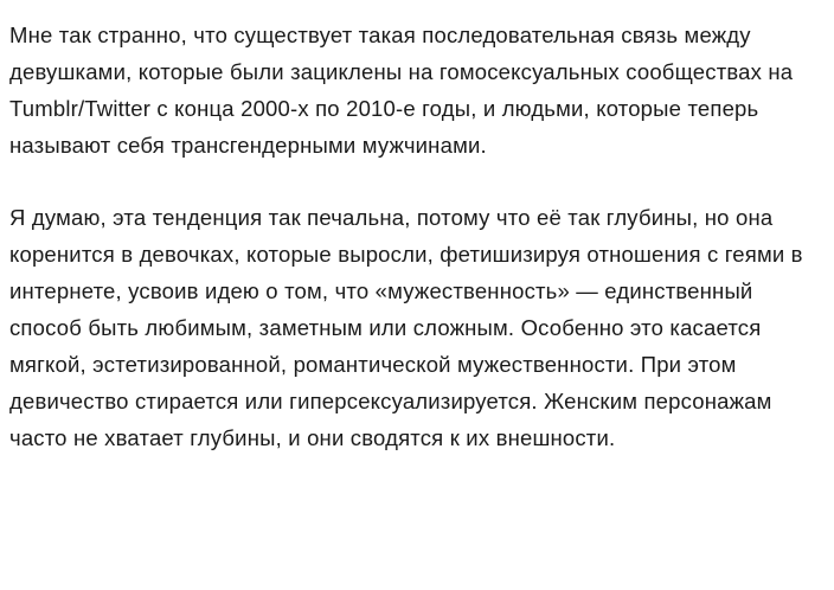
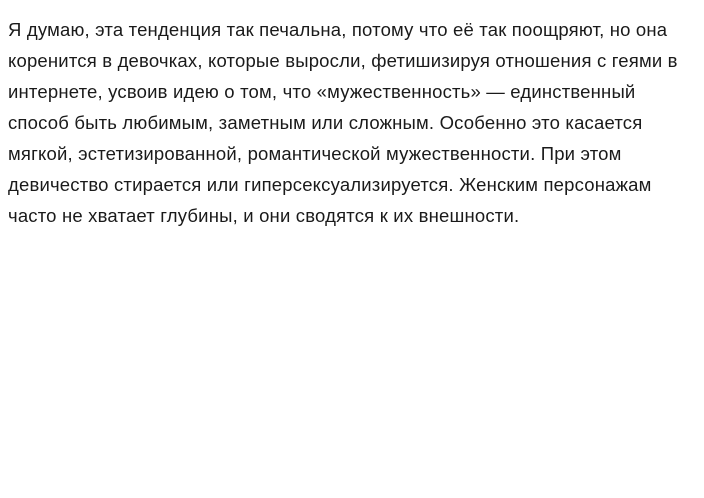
- Мне так странно, что существует такая последовательная связь между девушками, которые были зациклены на гомосексуальных сообществах на Tumblr/Twitter с конца 2000-х по 2010-е годы, и людьми, которые теперь называют себя трансгендерными мужчинами.
- Я думаю, эта тенденция так печальна, потому что её так глубины, но она коренится в девочках, которые выросли, фетишизируя отношения с геями в интернете, усвоив идею о том, что «мужественность» — единственный способ быть любимым, заметным или сложным. Особенно это касается мягкой, эстетизированной, романтической мужественности. При этом девичество стирается или гиперсексуализируется. Женским персонажам часто не хватает глубины, и они сводятся к их внешности.
+ Я думаю, эта тенденция так печальна, потому что её так поощряют, но она коренится в девочках, которые выросли, фетишизируя отношения с геями в интернете, усвоив идею о том, что «мужественность» — единственный способ быть любимым, заметным или сложным. Особенно это касается мягкой, эстетизированной, романтической мужественности. При этом девичество стирается или гиперсексуализируется. Женским персонажам часто не хватает глубины, и они сводятся к их внешности.
